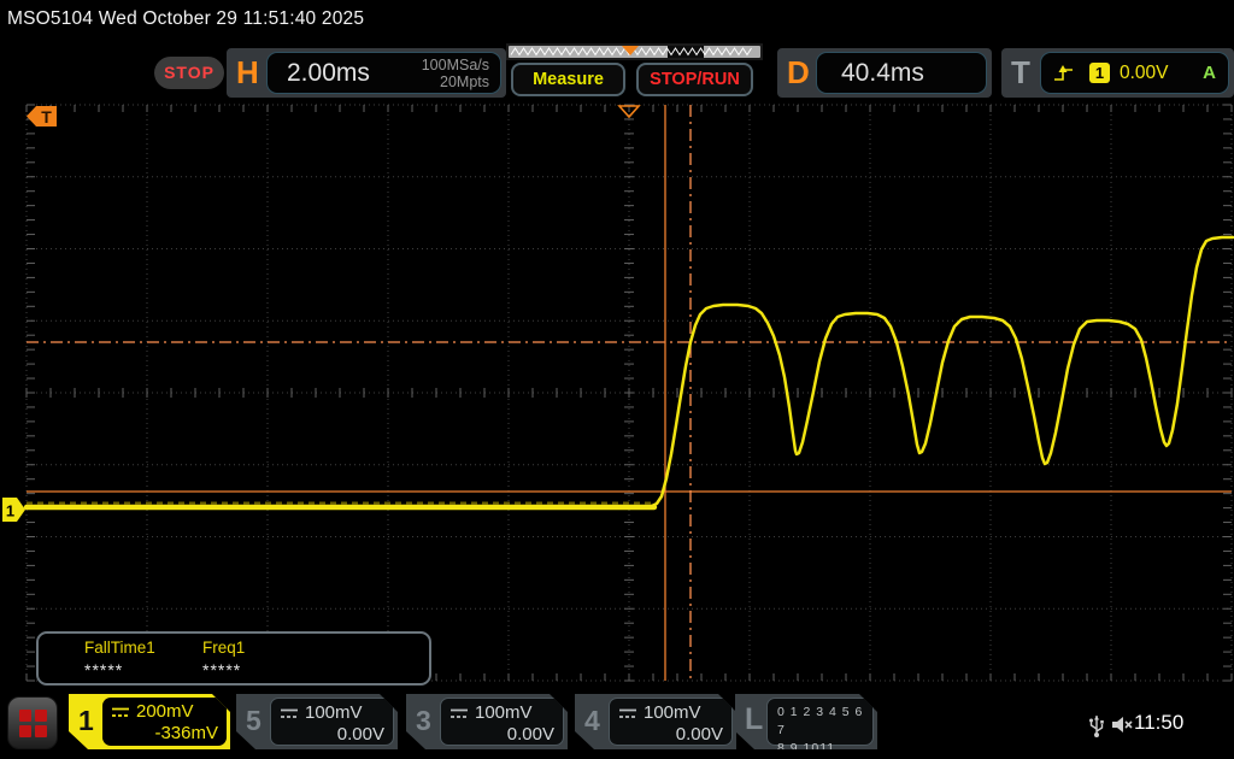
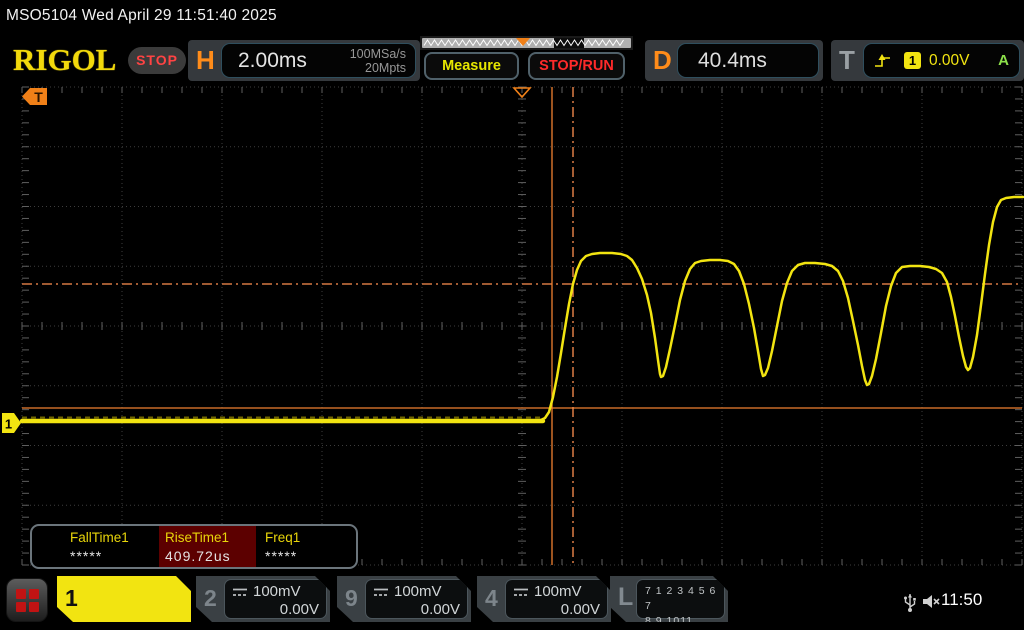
- MSO5104 Wed October 29 11:51:40 2025
+ MSO5104 Wed April 29 11:51:40 2025
+ RIGOL
  STOP
  H
  2.00ms
  100MSa/s
  20Mpts
  Measure
  STOP/RUN
  D
  40.4ms
  T
  1
  0.00V
  A
  T
  1
  FallTime1
  *****
+ RiseTime1
+ 409.72us
  Freq1
  *****
  1
- 200mV
- -336mV
- 5
+ 2
  100mV
  0.00V
- 3
+ 9
  100mV
  0.00V
  4
  100mV
  0.00V
  L
- 0 1 2 3 4 5 6 7
+ 7 1 2 3 4 5 6 7
  11:50
